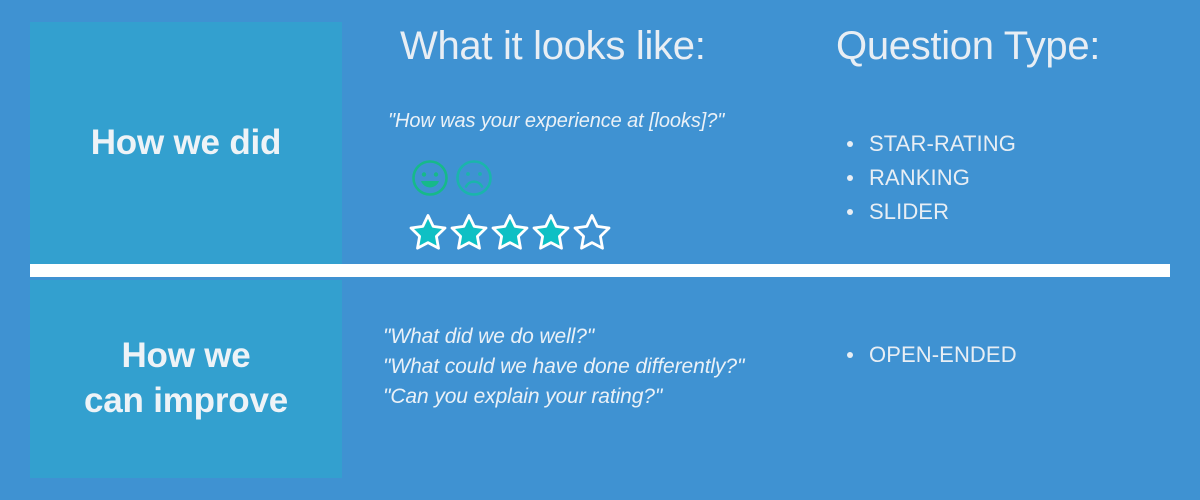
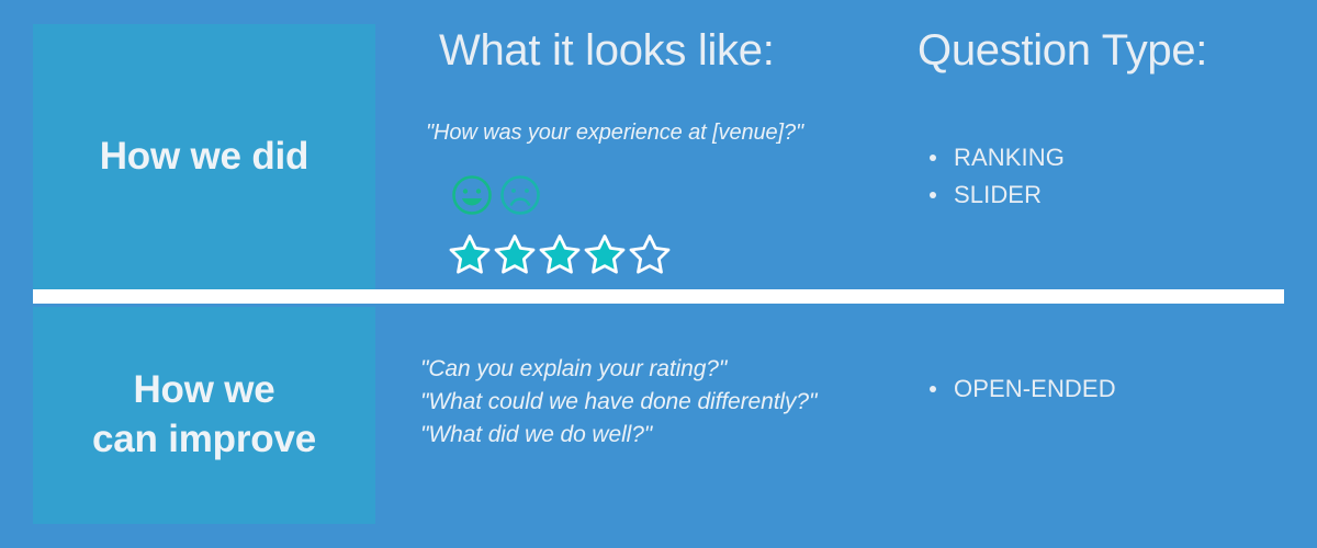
  How we did
  How we
  can improve
  What it looks like:
  Question Type:
- "How was your experience at [looks]?"
+ "How was your experience at [venue]?"
- STAR-RATING
  RANKING
  SLIDER
- "What did we do well?"
+ "Can you explain your rating?"
  "What could we have done differently?"
- "Can you explain your rating?"
+ "What did we do well?"
  OPEN-ENDED
